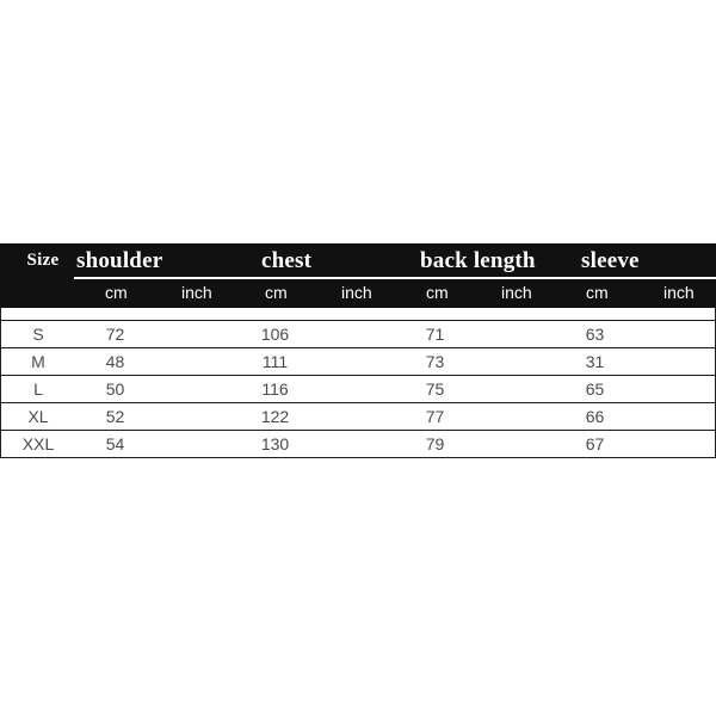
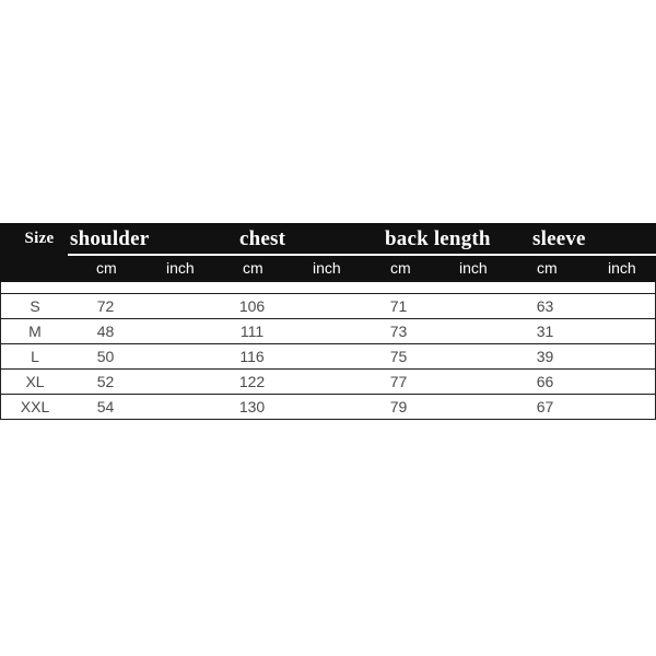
  Size
  shoulder
  chest
  back length
  sleeve
  cm
  inch
  cm
  inch
  cm
  inch
  cm
  inch
  S	72		106		71		63
  M	48		111		73		31
- L	50		116		75		65
+ L	50		116		75		39
  XL	52		122		77		66
  XXL	54		130		79		67
